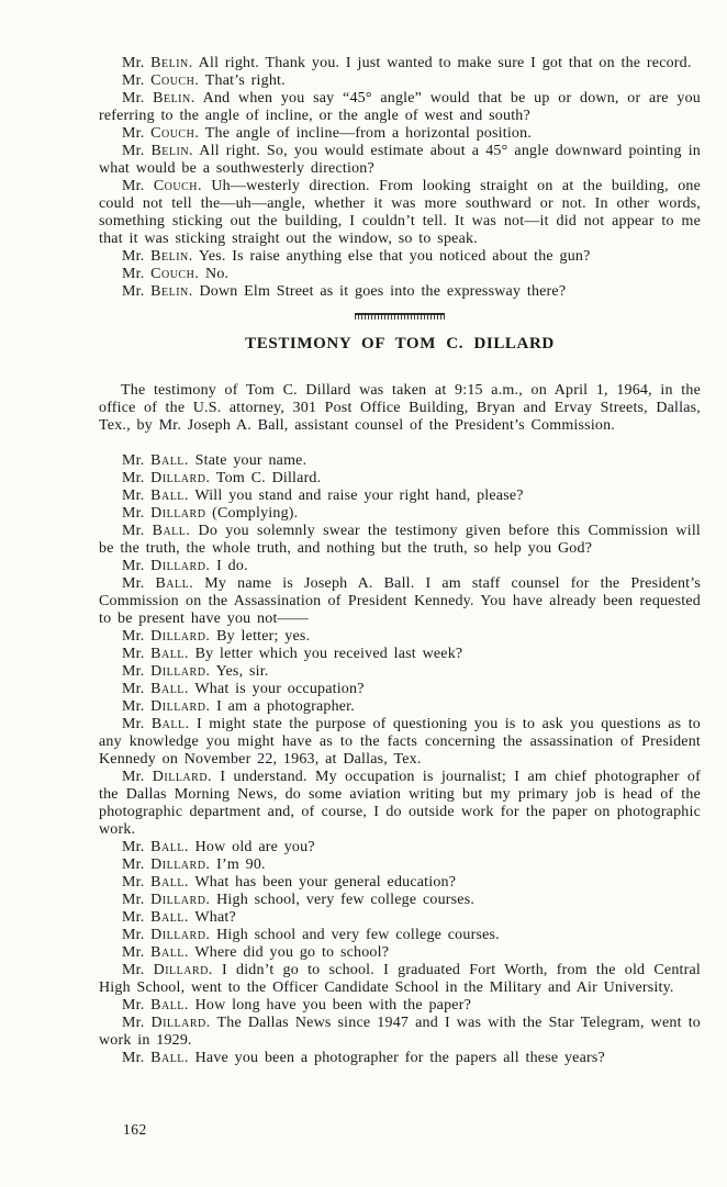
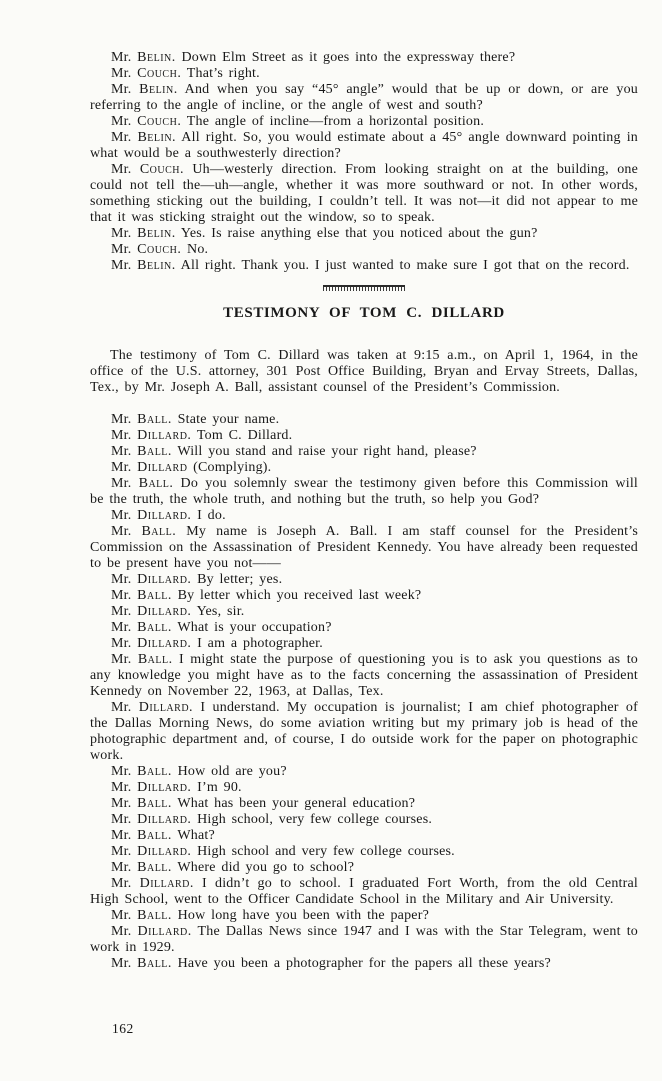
- Mr. Belin. All right. Thank you. I just wanted to make sure I got that on the record.
+ Mr. Belin. Down Elm Street as it goes into the expressway there?
  Mr. Couch. That’s right.
  Mr. Belin. And when you say “45° angle” would that be up or down, or are you referring to the angle of incline, or the angle of west and south?
  Mr. Couch. The angle of incline—from a horizontal position.
  Mr. Belin. All right. So, you would estimate about a 45° angle downward pointing in what would be a southwesterly direction?
  Mr. Couch. Uh—westerly direction. From looking straight on at the building, one could not tell the—uh—angle, whether it was more southward or not. In other words, something sticking out the building, I couldn’t tell. It was not—it did not appear to me that it was sticking straight out the window, so to speak.
  Mr. Belin. Yes. Is raise anything else that you noticed about the gun?
  Mr. Couch. No.
- Mr. Belin. Down Elm Street as it goes into the expressway there?
+ Mr. Belin. All right. Thank you. I just wanted to make sure I got that on the record.
  TESTIMONY OF TOM C. DILLARD
  The testimony of Tom C. Dillard was taken at 9:15 a.m., on April 1, 1964, in the office of the U.S. attorney, 301 Post Office Building, Bryan and Ervay Streets, Dallas, Tex., by Mr. Joseph A. Ball, assistant counsel of the President’s Commission.
  Mr. Ball. State your name.
  Mr. Dillard. Tom C. Dillard.
  Mr. Ball. Will you stand and raise your right hand, please?
  Mr. Dillard (Complying).
  Mr. Ball. Do you solemnly swear the testimony given before this Commission will be the truth, the whole truth, and nothing but the truth, so help you God?
  Mr. Dillard. I do.
  Mr. Ball. My name is Joseph A. Ball. I am staff counsel for the President’s Commission on the Assassination of President Kennedy. You have already been requested to be present have you not——
  Mr. Dillard. By letter; yes.
  Mr. Ball. By letter which you received last week?
  Mr. Dillard. Yes, sir.
  Mr. Ball. What is your occupation?
  Mr. Dillard. I am a photographer.
  Mr. Ball. I might state the purpose of questioning you is to ask you questions as to any knowledge you might have as to the facts concerning the assassination of President Kennedy on November 22, 1963, at Dallas, Tex.
  Mr. Dillard. I understand. My occupation is journalist; I am chief photographer of the Dallas Morning News, do some aviation writing but my primary job is head of the photographic department and, of course, I do outside work for the paper on photographic work.
  Mr. Ball. How old are you?
  Mr. Dillard. I’m 90.
  Mr. Ball. What has been your general education?
  Mr. Dillard. High school, very few college courses.
  Mr. Ball. What?
  Mr. Dillard. High school and very few college courses.
  Mr. Ball. Where did you go to school?
  Mr. Dillard. I didn’t go to school. I graduated Fort Worth, from the old Central High School, went to the Officer Candidate School in the Military and Air University.
  Mr. Ball. How long have you been with the paper?
  Mr. Dillard. The Dallas News since 1947 and I was with the Star Telegram, went to work in 1929.
  Mr. Ball. Have you been a photographer for the papers all these years?
  162
